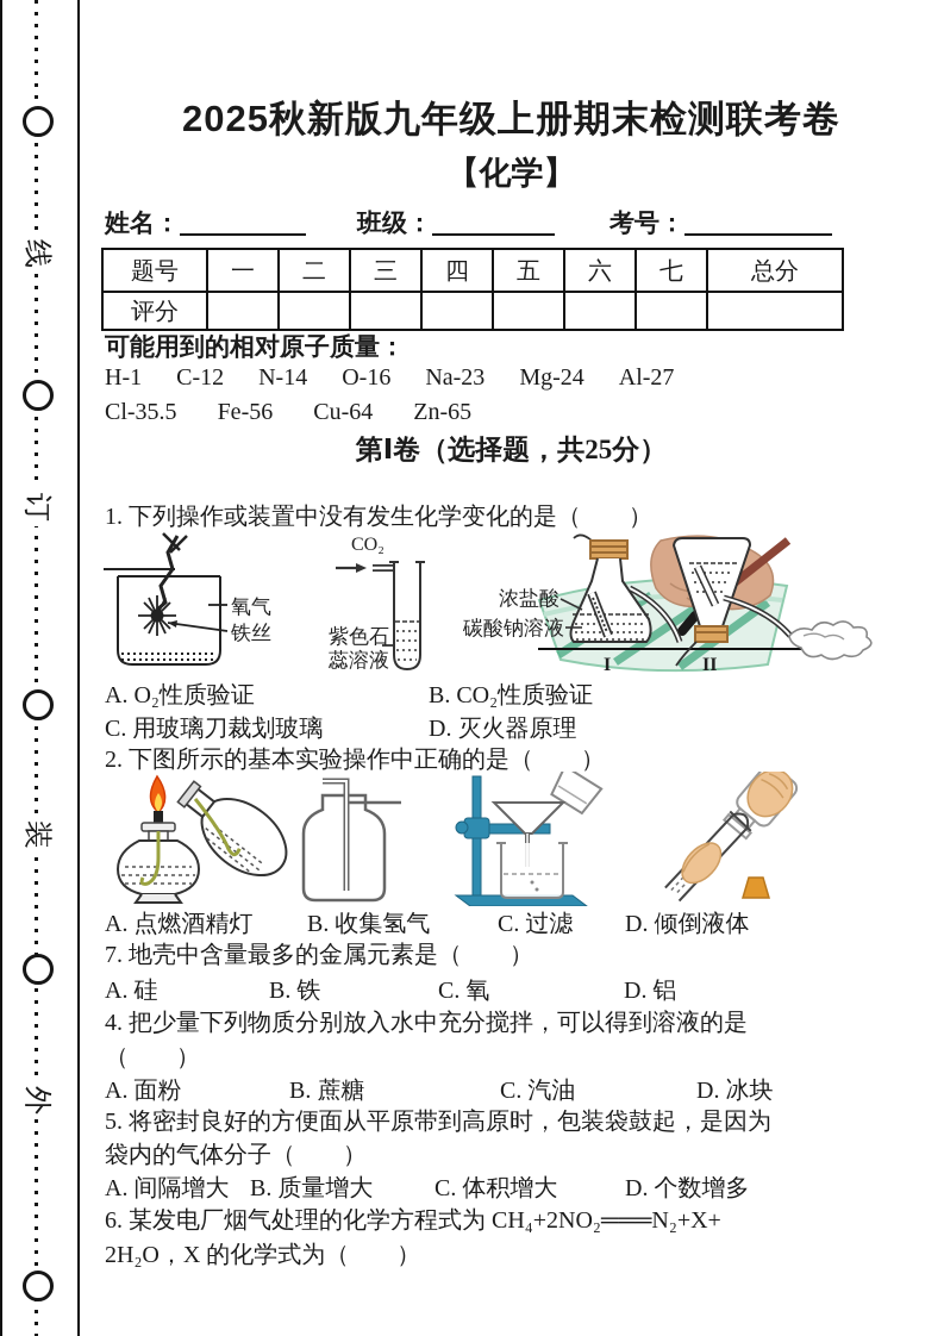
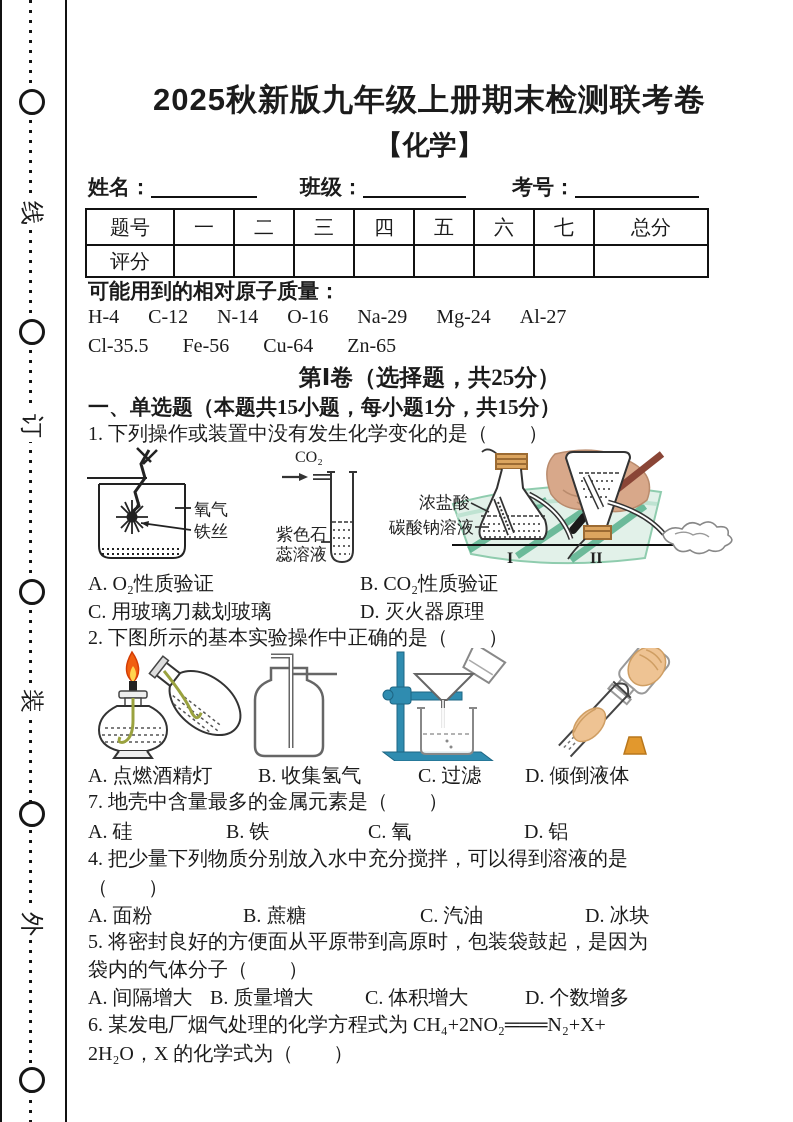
  2025秋新版九年级上册期末检测联考卷
  【化学】
  姓名：
  班级：
  考号：
  题号	一	二	三	四	五	六	七	总分
  评分
  可能用到的相对原子质量：
- H-1
+ H-4
  C-12
  N-14
  O-16
- Na-23
+ Na-29
  Mg-24
  Al-27
  Cl-35.5
  Fe-56
  Cu-64
  Zn-65
  第Ⅰ卷（选择题，共25分）
+ 一、单选题（本题共15小题，每小题1分，共15分）
  1. 下列操作或装置中没有发生化学变化的是（ ）
  氧气
  铁丝
  CO₂
  紫色石
  蕊溶液
  浓盐酸
  碳酸钠溶液
  I
  II
  A. O₂性质验证
  B. CO₂性质验证
  C. 用玻璃刀裁划玻璃
  D. 灭火器原理
  2. 下图所示的基本实验操作中正确的是（ ）
  A. 点燃酒精灯
  B. 收集氢气
  C. 过滤
  D. 倾倒液体
  7. 地壳中含量最多的金属元素是（ ）
  A. 硅
  B. 铁
  C. 氧
  D. 铝
  4. 把少量下列物质分别放入水中充分搅拌，可以得到溶液的是
  （ ）
  A. 面粉
  B. 蔗糖
  C. 汽油
  D. 冰块
  5. 将密封良好的方便面从平原带到高原时，包装袋鼓起，是因为
  袋内的气体分子（ ）
  A. 间隔增大
  B. 质量增大
  C. 体积增大
  D. 个数增多
  6. 某发电厂烟气处理的化学方程式为 CH₄+2NO₂═══N₂+X+
  2H₂O，X 的化学式为（ ）
